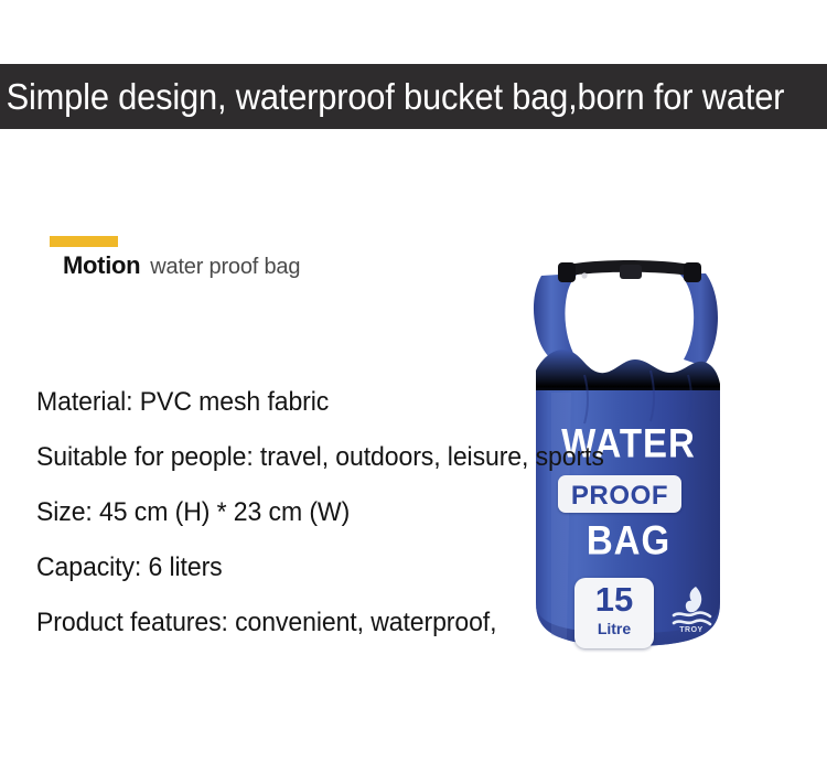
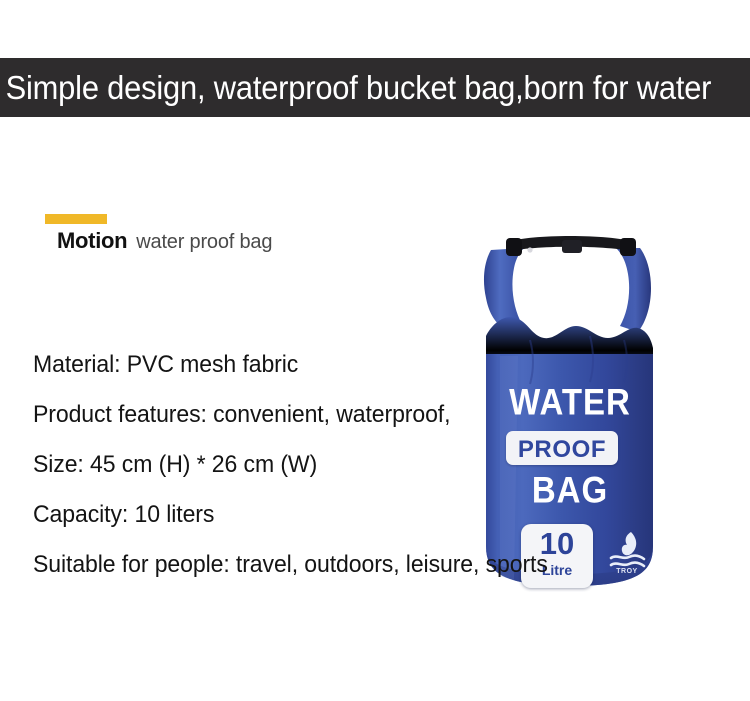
  Simple design, waterproof bucket bag,born for water
  Motion
  water proof bag
  WATER
  PROOF
  BAG
- 15
+ 10
  Litre
  Material: PVC mesh fabric
- Suitable for people: travel, outdoors, leisure, sports
+ Product features: convenient, waterproof,
- Size: 45 cm (H) * 23 cm (W)
+ Size: 45 cm (H) * 26 cm (W)
- Capacity: 6 liters
+ Capacity: 10 liters
- Product features: convenient, waterproof,
+ Suitable for people: travel, outdoors, leisure, sports
